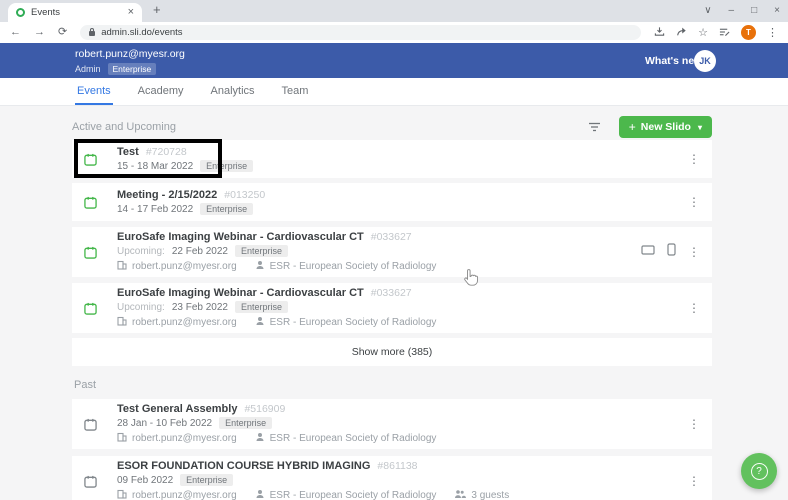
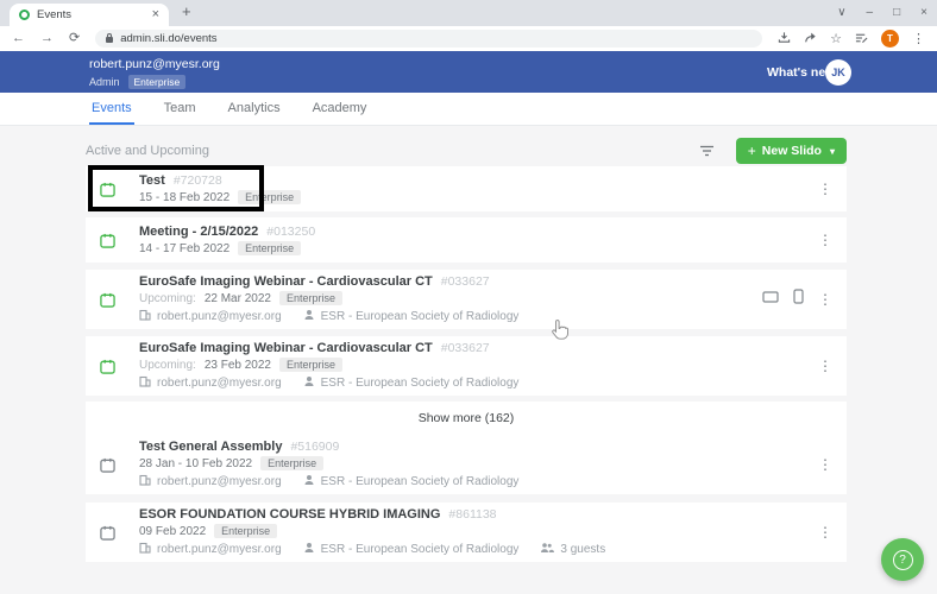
  Events
  ×
  +
  ∨
  –
  □
  ×
  ←
  →
  ⟳
  admin.sli.do/events
  ☆
  T
  ⋮
  robert.punz@myesr.org
  Admin
  Enterprise
  What's ne
  JK
  Events
- Academy
+ Team
  Analytics
- Team
+ Academy
  Active and Upcoming
  +
  New Slido
  ▾
  Test
  #720728
- 15 - 18 Mar 2022
+ 15 - 18 Feb 2022
  Enterprise
  ⋮
  Meeting - 2/15/2022
  #013250
  14 - 17 Feb 2022
  Enterprise
  ⋮
  EuroSafe Imaging Webinar - Cardiovascular CT
  #033627
  Upcoming:
- 22 Feb 2022
+ 22 Mar 2022
  Enterprise
  robert.punz@myesr.org
  ESR - European Society of Radiology
  ⋮
  EuroSafe Imaging Webinar - Cardiovascular CT
  #033627
  Upcoming:
  23 Feb 2022
  Enterprise
  robert.punz@myesr.org
  ESR - European Society of Radiology
  ⋮
- Show more (385)
+ Show more (162)
- Past
  Test General Assembly
  #516909
  28 Jan - 10 Feb 2022
  Enterprise
  robert.punz@myesr.org
  ESR - European Society of Radiology
  ⋮
  ESOR FOUNDATION COURSE HYBRID IMAGING
  #861138
  09 Feb 2022
  Enterprise
  robert.punz@myesr.org
  ESR - European Society of Radiology
  3 guests
  ⋮
  ?
